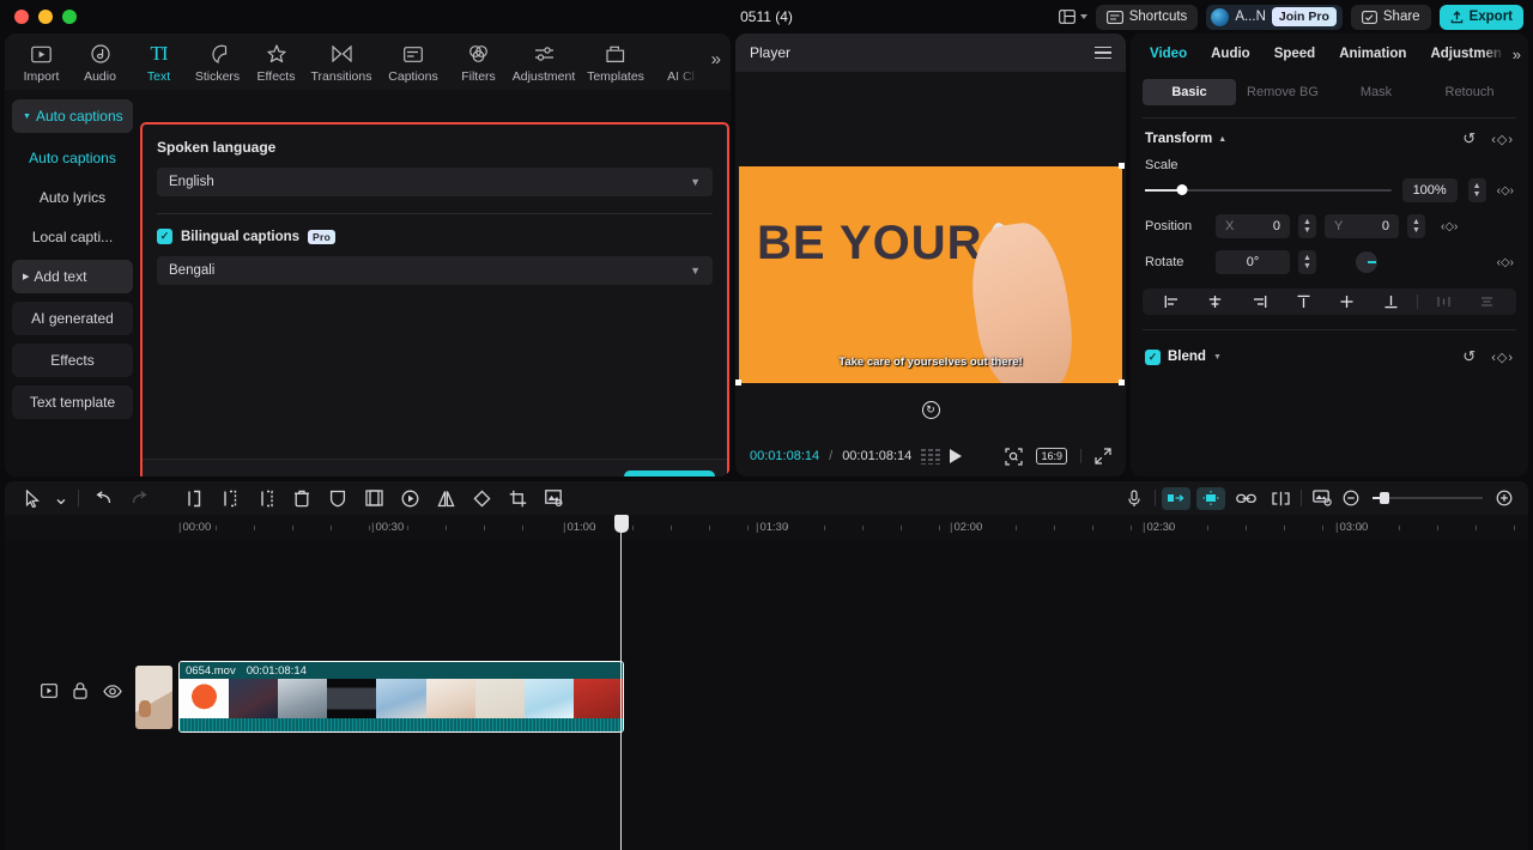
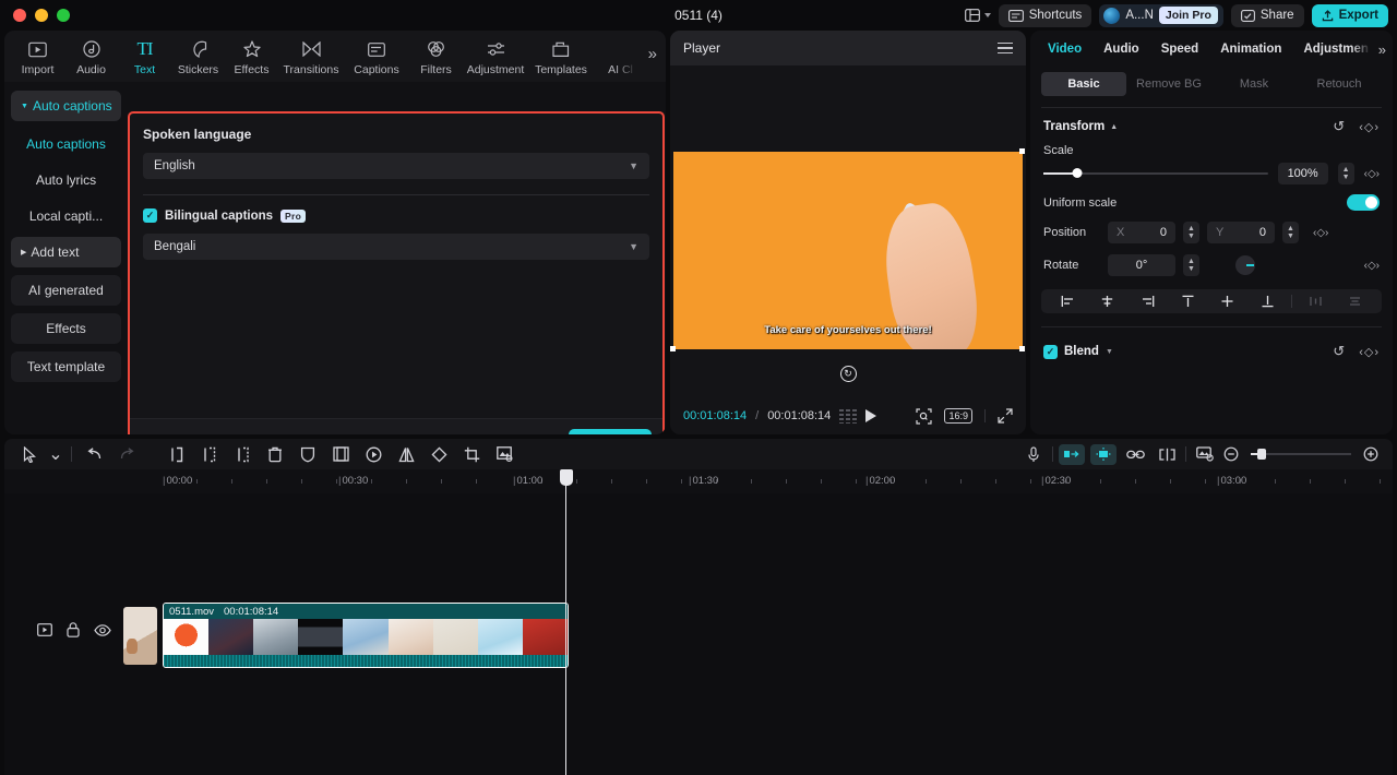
  0511 (4)
  Shortcuts
  A...N
  Join Pro
  Share
  Export
  Import
  Audio
  TI
  Text
  Stickers
  Effects
  Transitions
  Captions
  Filters
  Adjustment
  Templates
  »
  Auto captions
  Auto captions
  Auto lyrics
  Local capti...
  Add text
  AI generated
  Effects
  Text template
  Spoken language
  English
  ▼
  ✓
  Bilingual captions
  Pro
  Bengali
  ▼
  Player
- BE YOUR
  Take care of yourselves out there!
  ↻
  00:01:08:14
  /
  00:01:08:14
  16:9
  Video
  Audio
  Speed
  Animation
  Adjustm
  »
  Basic
  Remove BG
  Mask
  Retouch
  Transform
  ↺
  ‹◇›
  Scale
  100%
  ‹◇›
+ Uniform scale
  Position
  X
  0
  Y
  0
  ‹◇›
  Rotate
  0°
  ‹◇›
  ✓
  Blend
  ↺
  ‹◇›
  ⌄
  00:00
  00:30
  01:00
  01:30
  02:00
  02:30
  03:00
- 0654.mov
+ 0511.mov
  00:01:08:14
